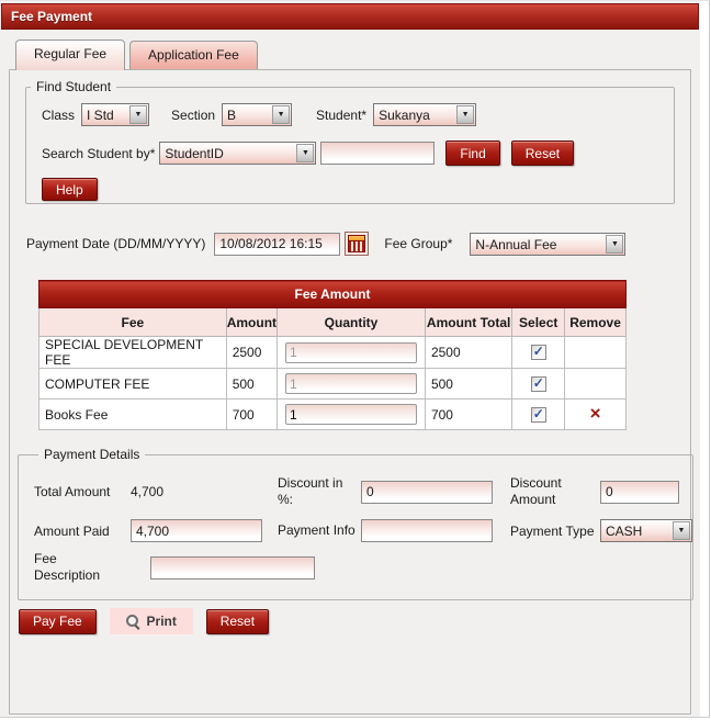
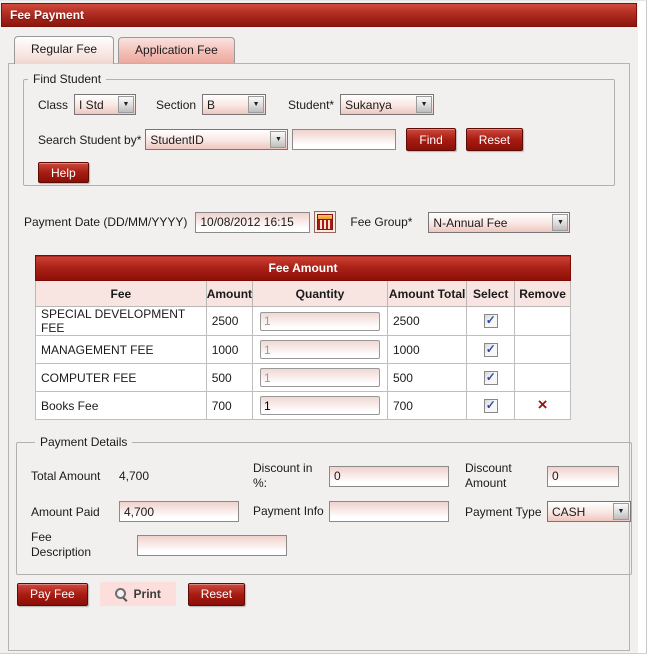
  Fee Payment
  Regular Fee
  Application Fee
  Find Student
  Class
  I Std
  Section
  B
  Student*
  Sukanya
  Search Student by*
  StudentID
  Find
  Reset
  Help
  Payment Date (DD/MM/YYYY)
  10/08/2012 16:15
  Fee Group*
  N-Annual Fee
  Fee Amount
  Fee	Amount	Quantity	Amount Total	Select	Remove
  SPECIAL DEVELOPMENT FEE	2500	1	2500	✓
+ MANAGEMENT FEE	1000	1	1000	✓
  COMPUTER FEE	500	1	500	✓
  Books Fee	700	1	700	✓	×
  Payment Details
  Total Amount
  4,700
  Discount in %:
  0
  Discount Amount
  0
  Amount Paid
  4,700
  Payment Info
  Payment Type
  CASH
  Fee Description
  Pay Fee
  Print
  Reset
